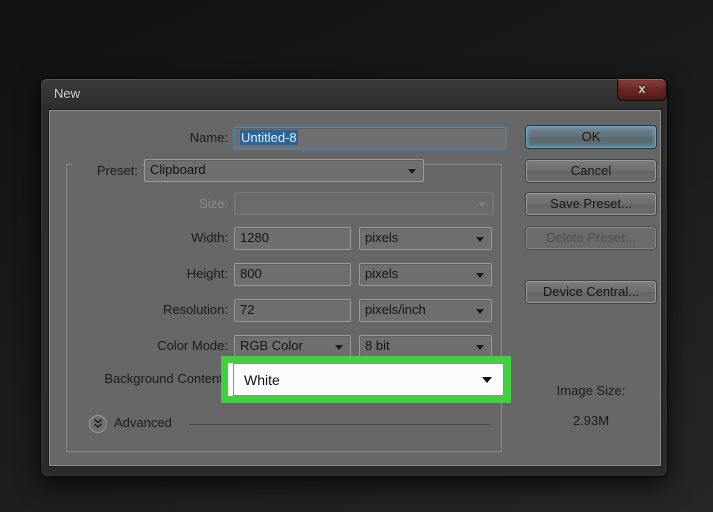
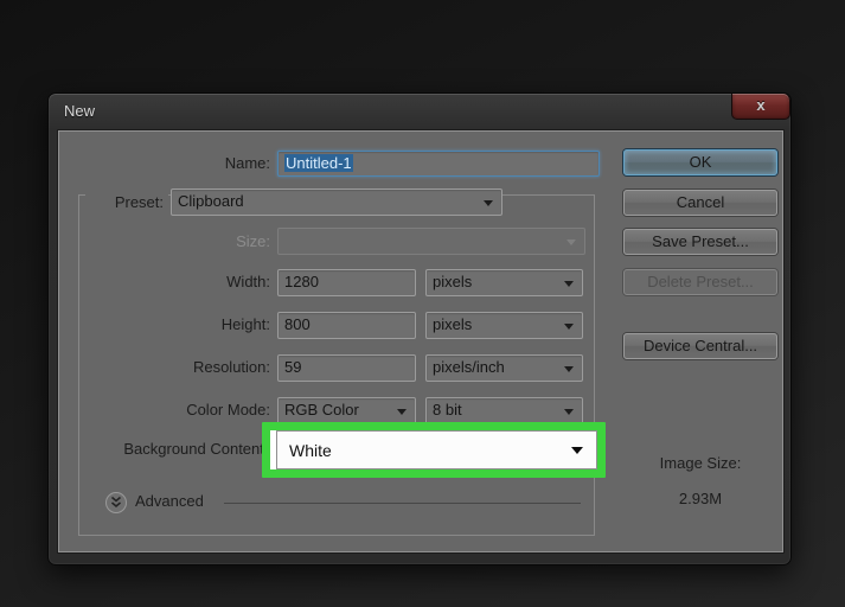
  New
  x
  Name:
- Untitled-8
+ Untitled-1
  OK
  Preset:
  Clipboard
  Cancel
  Size:
  Save Preset...
  Width:
  1280
  pixels
  Delete Preset...
  Height:
  800
  pixels
  Device Central...
  Resolution:
- 72
+ 59
  pixels/inch
  Color Mode:
  RGB Color
  8 bit
  Background Conten
  White
  Advanced
  Image Size:
  2.93M
